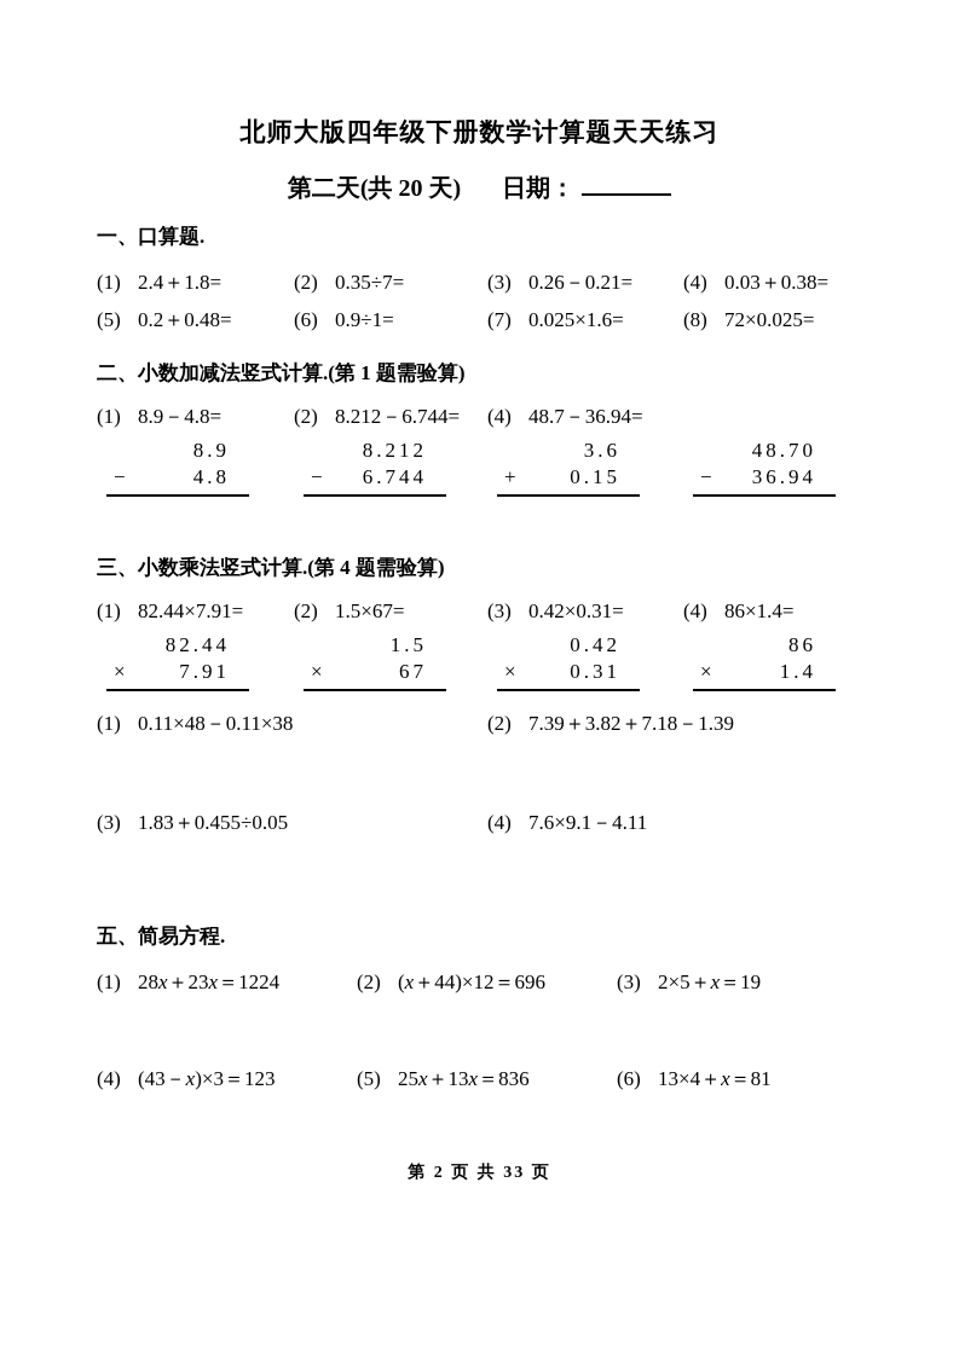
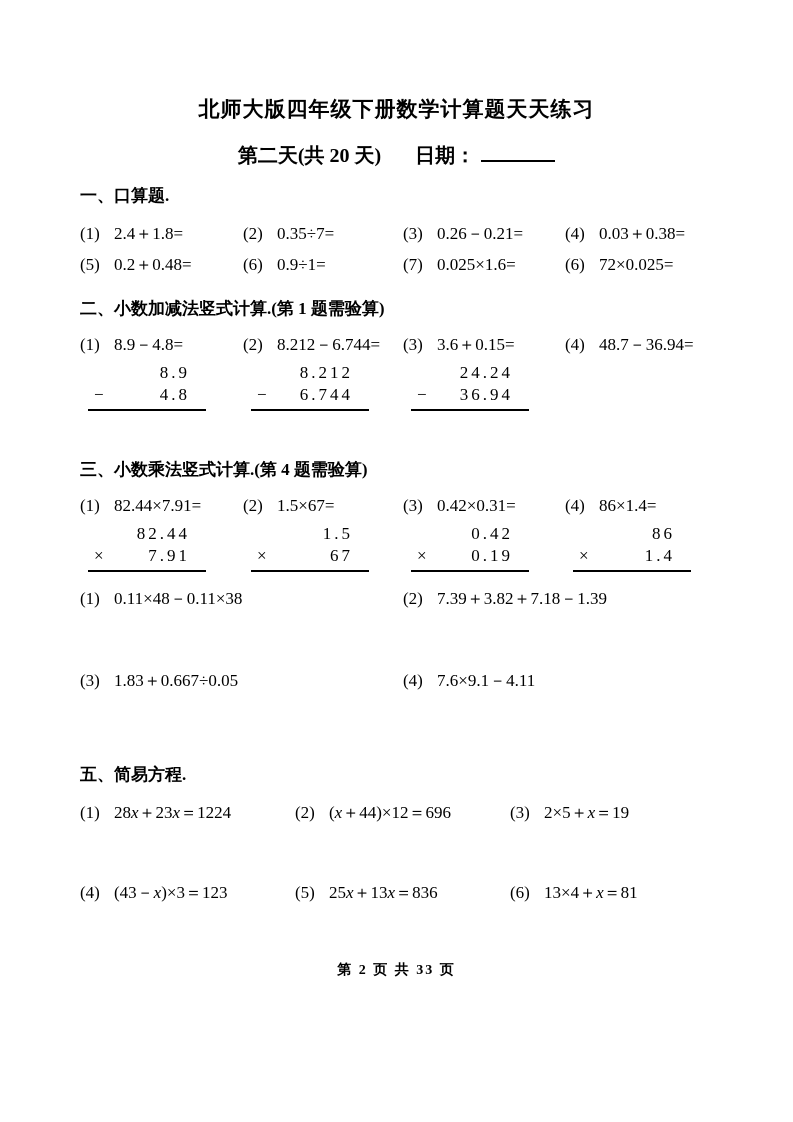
  北师大版四年级下册数学计算题天天练习
  第二天(共 20 天) 日期：
  一、口算题.
  (1) 2.4＋1.8=
  (2) 0.35÷7=
  (3) 0.26－0.21=
  (4) 0.03＋0.38=
  (5) 0.2＋0.48=
  (6) 0.9÷1=
  (7) 0.025×1.6=
- (8) 72×0.025=
+ (6) 72×0.025=
  二、小数加减法竖式计算.(第 1 题需验算)
  (1) 8.9－4.8=
  (2) 8.212－6.744=
+ (3) 3.6＋0.15=
  (4) 48.7－36.94=
  8.9
  −
  4.8
  8.212
  −
  6.744
- 3.6
- +
- 0.15
- 48.70
+ 24.24
  −
  36.94
  三、小数乘法竖式计算.(第 4 题需验算)
  (1) 82.44×7.91=
  (2) 1.5×67=
  (3) 0.42×0.31=
  (4) 86×1.4=
  82.44
  ×
  7.91
  1.5
  ×
  67
  0.42
  ×
- 0.31
+ 0.19
  86
  ×
  1.4
  (1) 0.11×48－0.11×38
  (2) 7.39＋3.82＋7.18－1.39
- (3) 1.83＋0.455÷0.05
+ (3) 1.83＋0.667÷0.05
  (4) 7.6×9.1－4.11
  五、简易方程.
  (1) 28x＋23x＝1224
  (2) (x＋44)×12＝696
  (3) 2×5＋x＝19
  (4) (43－x)×3＝123
  (5) 25x＋13x＝836
  (6) 13×4＋x＝81
  第 2 页 共 33 页
